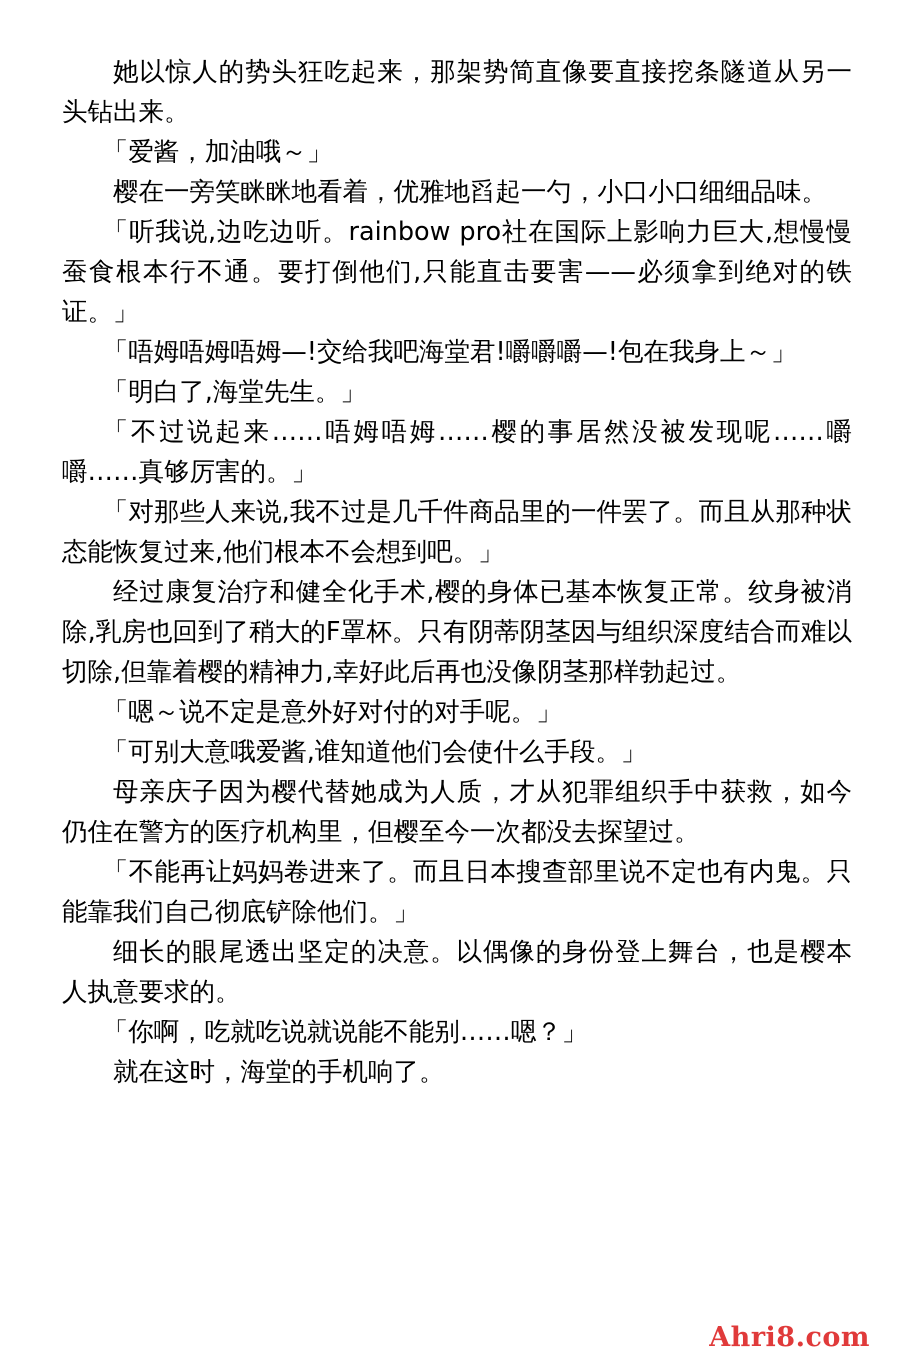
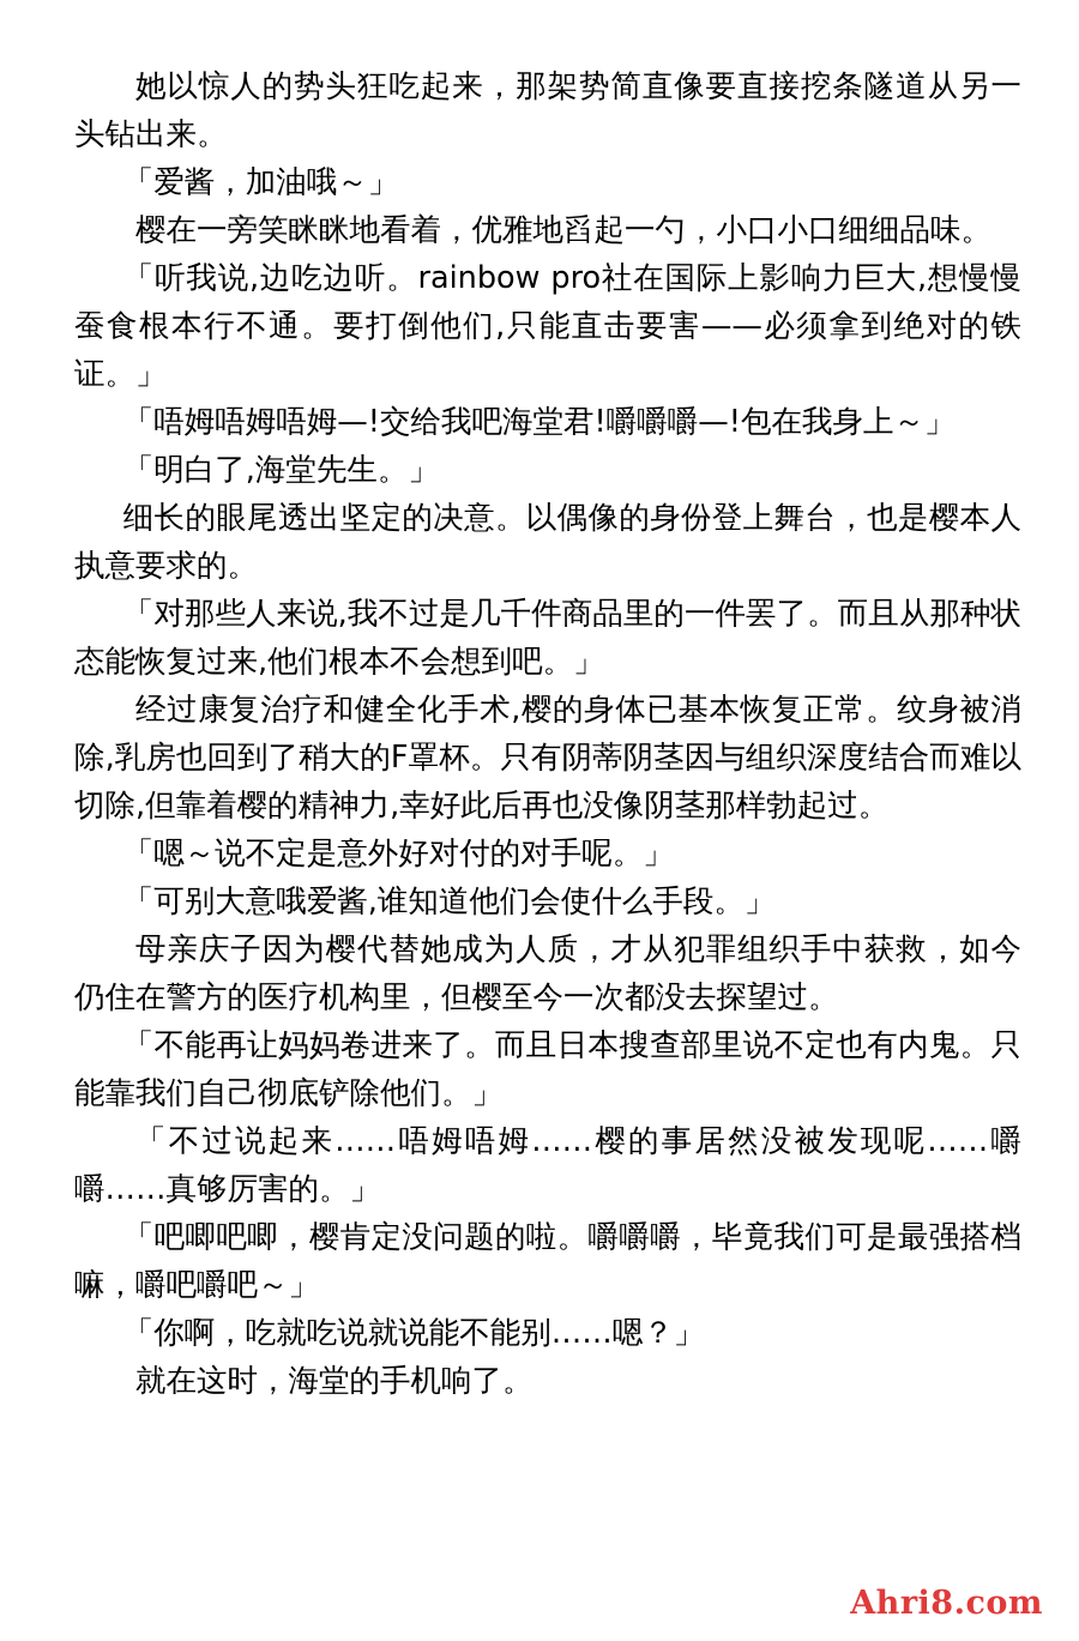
  她以惊人的势头狂吃起来，那架势简直像要直接挖条隧道从另一头钻出来。
  「爱酱，加油哦～」
  樱在一旁笑眯眯地看着，优雅地舀起一勺，小口小口细细品味。
  「听我说,边吃边听。rainbow pro社在国际上影响力巨大,想慢慢蚕食根本行不通。要打倒他们,只能直击要害——必须拿到绝对的铁证。」
  「唔姆唔姆唔姆—!交给我吧海堂君!嚼嚼嚼—!包在我身上～」
  「明白了,海堂先生。」
- 「不过说起来……唔姆唔姆……樱的事居然没被发现呢……嚼嚼……真够厉害的。」
+ 细长的眼尾透出坚定的决意。以偶像的身份登上舞台，也是樱本人执意要求的。
  「对那些人来说,我不过是几千件商品里的一件罢了。而且从那种状态能恢复过来,他们根本不会想到吧。」
  经过康复治疗和健全化手术,樱的身体已基本恢复正常。纹身被消除,乳房也回到了稍大的F罩杯。只有阴蒂阴茎因与组织深度结合而难以切除,但靠着樱的精神力,幸好此后再也没像阴茎那样勃起过。
  「嗯～说不定是意外好对付的对手呢。」
  「可别大意哦爱酱,谁知道他们会使什么手段。」
  母亲庆子因为樱代替她成为人质，才从犯罪组织手中获救，如今仍住在警方的医疗机构里，但樱至今一次都没去探望过。
  「不能再让妈妈卷进来了。而且日本搜查部里说不定也有内鬼。只能靠我们自己彻底铲除他们。」
- 细长的眼尾透出坚定的决意。以偶像的身份登上舞台，也是樱本人执意要求的。
+ 「不过说起来……唔姆唔姆……樱的事居然没被发现呢……嚼嚼……真够厉害的。」
+ 「吧唧吧唧，樱肯定没问题的啦。嚼嚼嚼，毕竟我们可是最强搭档嘛，嚼吧嚼吧～」
  「你啊，吃就吃说就说能不能别……嗯？」
  就在这时，海堂的手机响了。
  Ahri8.com
